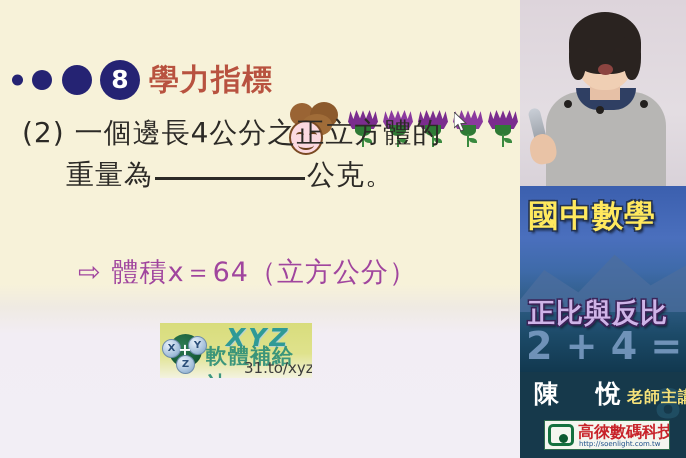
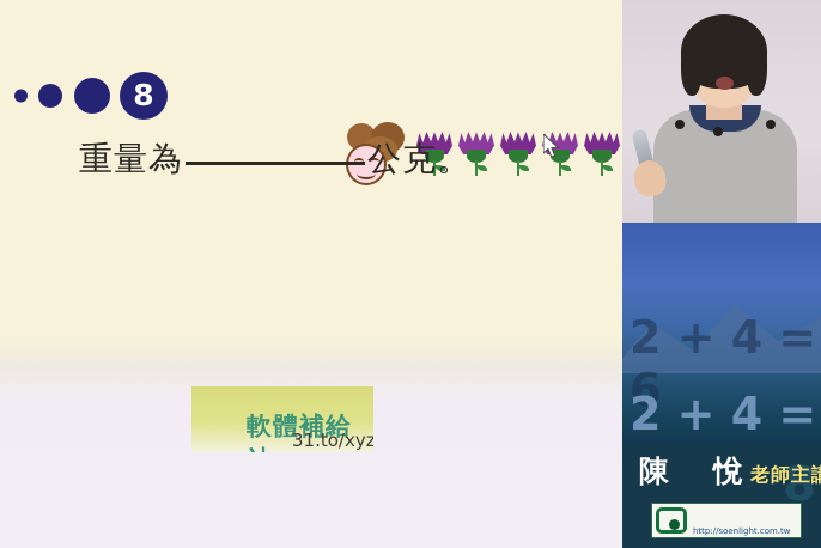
  8
- 學力指標
- (2) 一個邊長4公分之正立方體的
  重量為 公克。
- ⇨ 體積x＝64（立方公分）
- X
- Y
- Z
- +
- XYZ
  軟體補給
  31.to/xyz
+ 2 + 4 = 6
  2 + 4 =
- 國中數學
- 正比與反比
  8
  陳 悅老師主
- 高徠數碼科技
  http://soenlight.com.tw
